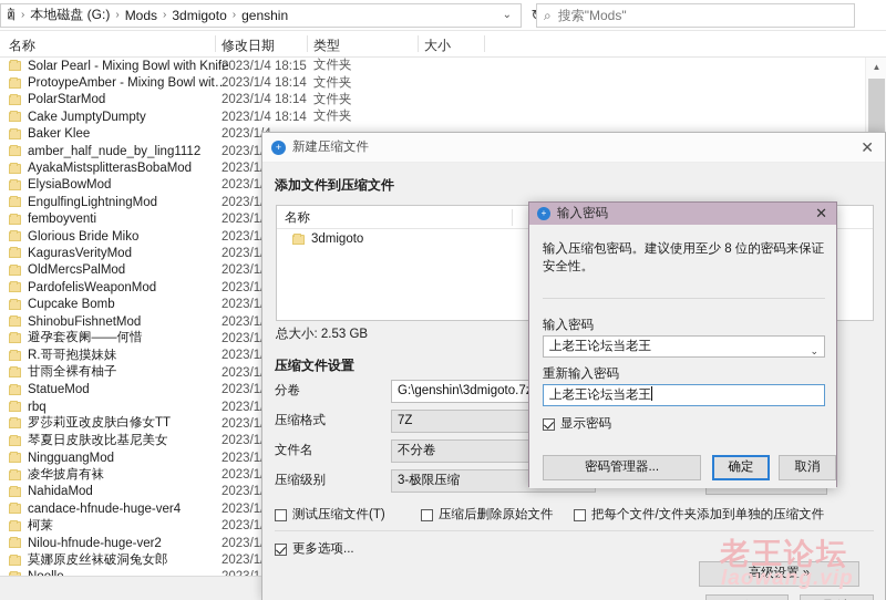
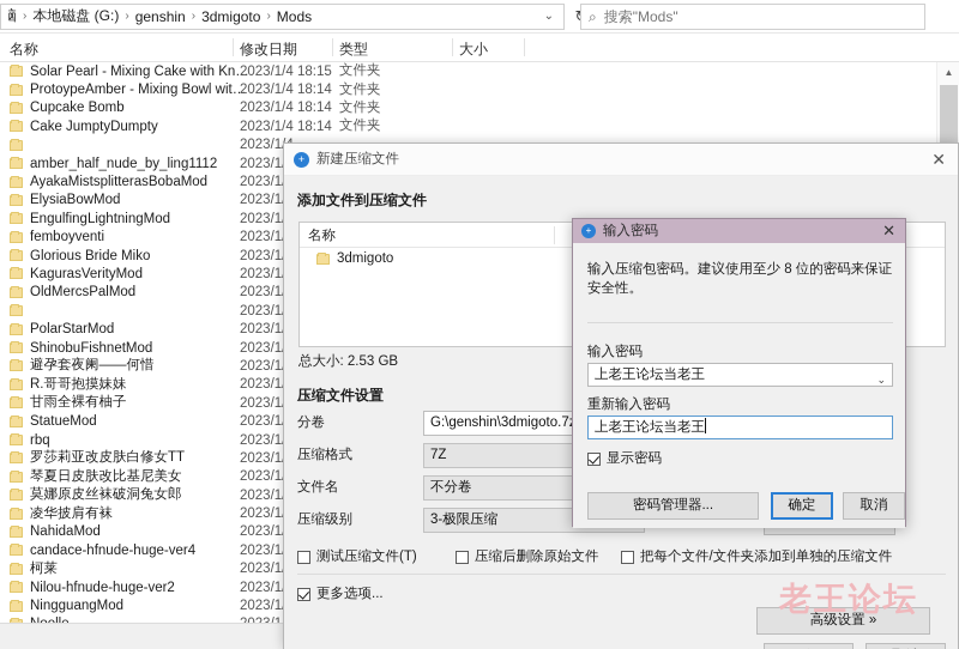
  脑
  ›
  本地磁盘 (G:)
  ›
- Mods
+ genshin
  ›
  3dmigoto
  ›
- genshin
+ Mods
  ⌄
  ⌕
  搜索"Mods"
  名称
  修改日期
  类型
  大小
- Solar Pearl - Mixing Bowl with Knife
+ Solar Pearl - Mixing Cake with Knife
  2023/1/4 18:15
  文件夹
  ProtoypeAmber - Mixing Bowl with .
  2023/1/4 18:14
  文件夹
- PolarStarMod
+ Cupcake Bomb
  2023/1/4 18:14
  文件夹
  Cake JumptyDumpty
  2023/1/4 18:14
  文件夹
- Baker Klee
  2023/1
  amber_half_nude_by_ling1112
  2023/1
  AyakaMistsplitterasBobaMod
  2023/1
  ElysiaBowMod
  2023/1
  EngulfingLightningMod
  2023/1
  femboyventi
  2023/1
  Glorious Bride Miko
  2023/1
  KagurasVerityMod
  2023/1
  OldMercsPalMod
  2023/1
- PardofelisWeaponMod
  2023/1
- Cupcake Bomb
+ PolarStarMod
  2023/1
  ShinobuFishnetMod
  2023/1
  避孕套夜阑——何惜
  2023/1
  R.哥哥抱摸妹妹
  2023/1
  甘雨全裸有柚子
  2023/1
  StatueMod
  2023/1
  rbq
  2023/1
  罗莎莉亚改皮肤白修女TT
  2023/1
  琴夏日皮肤改比基尼美女
  2023/1
- NingguangMod
+ 莫娜原皮丝袜破洞兔女郎
  2023/1
  凌华披肩有袜
  2023/1
  NahidaMod
  2023/1
  candace-hfnude-huge-ver4
  2023/1
  柯莱
  2023/1
  Nilou-hfnude-huge-ver2
  2023/1
- 莫娜原皮丝袜破洞兔女郎
+ NingguangMod
  2023/1
  ▲
  +
  新建压缩文件
  ✕
  添加文件到压缩文件
  名称
  3dmigoto
  总大小: 2.53 GB
  压缩文件设置
  分卷
  G:\genshin\3dmigoto.7
  压缩格式
  7Z
  文件名
  不分卷
  压缩级别
  3-极限压缩
  高级设置 »
  测试压缩文件(T)
  压缩后删除原始文件
  把每个文件/文件夹添加到单独的压缩文件
  更多选项...
  +
  输入密码
  ✕
  输入压缩包密码。建议使用至少 8 位的密码来保证安全性。
  输入密码
  上老王论坛当老王
  ⌄
  重新输入密码
  上老王论坛当老王
  显示密码
  密码管理器...
  确定
  取消
  老王论坛
- laowang.vip
